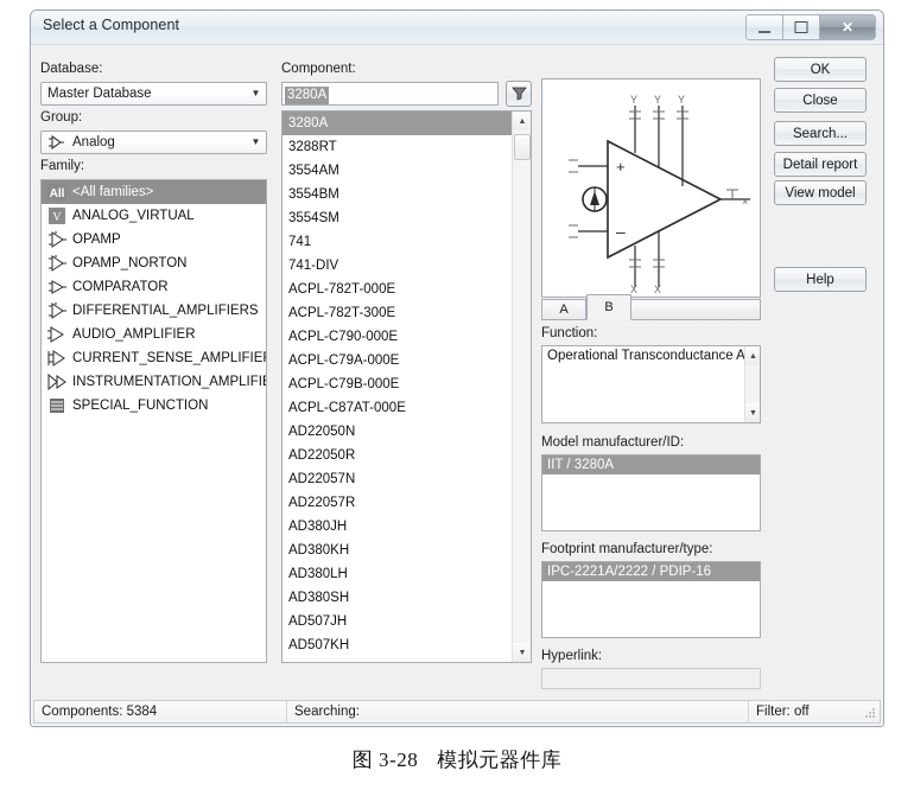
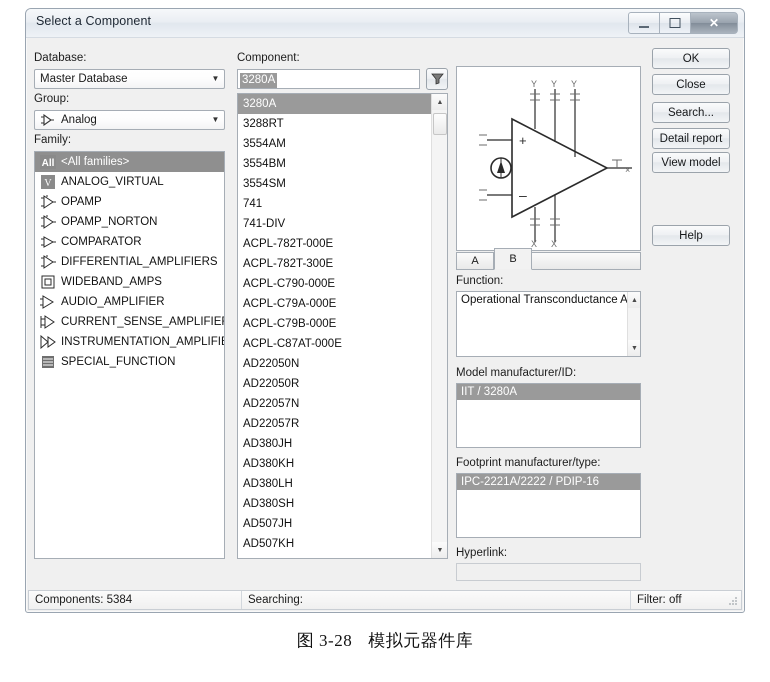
  Select a Component
  ✕
  Database:
  Master Database
  ▼
  Group:
  Analog
  ▼
  Family:
  All
  <All families>
  V
  ANALOG_VIRTUAL
  OPAMP
  OPAMP_NORTON
  COMPARATOR
  DIFFERENTIAL_AMPLIFIERS
+ WIDEBAND_AMPS
  AUDIO_AMPLIFIER
  CURRENT_SENSE_AMPLIFIE
  INSTRUMENTATION_AMPLIFI
  SPECIAL_FUNCTION
  Component:
  3280A
  3280A
  3288RT
  3554AM
  3554BM
  3554SM
  741
  741-DIV
  ACPL-782T-000E
  ACPL-782T-300E
  ACPL-C790-000E
  ACPL-C79A-000E
  ACPL-C79B-000E
  ACPL-C87AT-000E
  AD22050N
  AD22050R
  AD22057N
  AD22057R
  AD380JH
  AD380KH
  AD380LH
  AD380SH
  AD507JH
  AD507KH
  +
  –
  ×
  Y
  Y
  Y
  X
  X
  A
  B
  Function:
  Operational Transconductance A
  Model manufacturer/ID:
  IIT / 3280A
  Footprint manufacturer/type:
  IPC-2221A/2222 / PDIP-16
  Hyperlink:
  OK
  Close
  Search...
  Detail report
  View model
  Help
  Components: 5384
  Searching:
  Filter: off
  图 3-28 模拟元器件库
